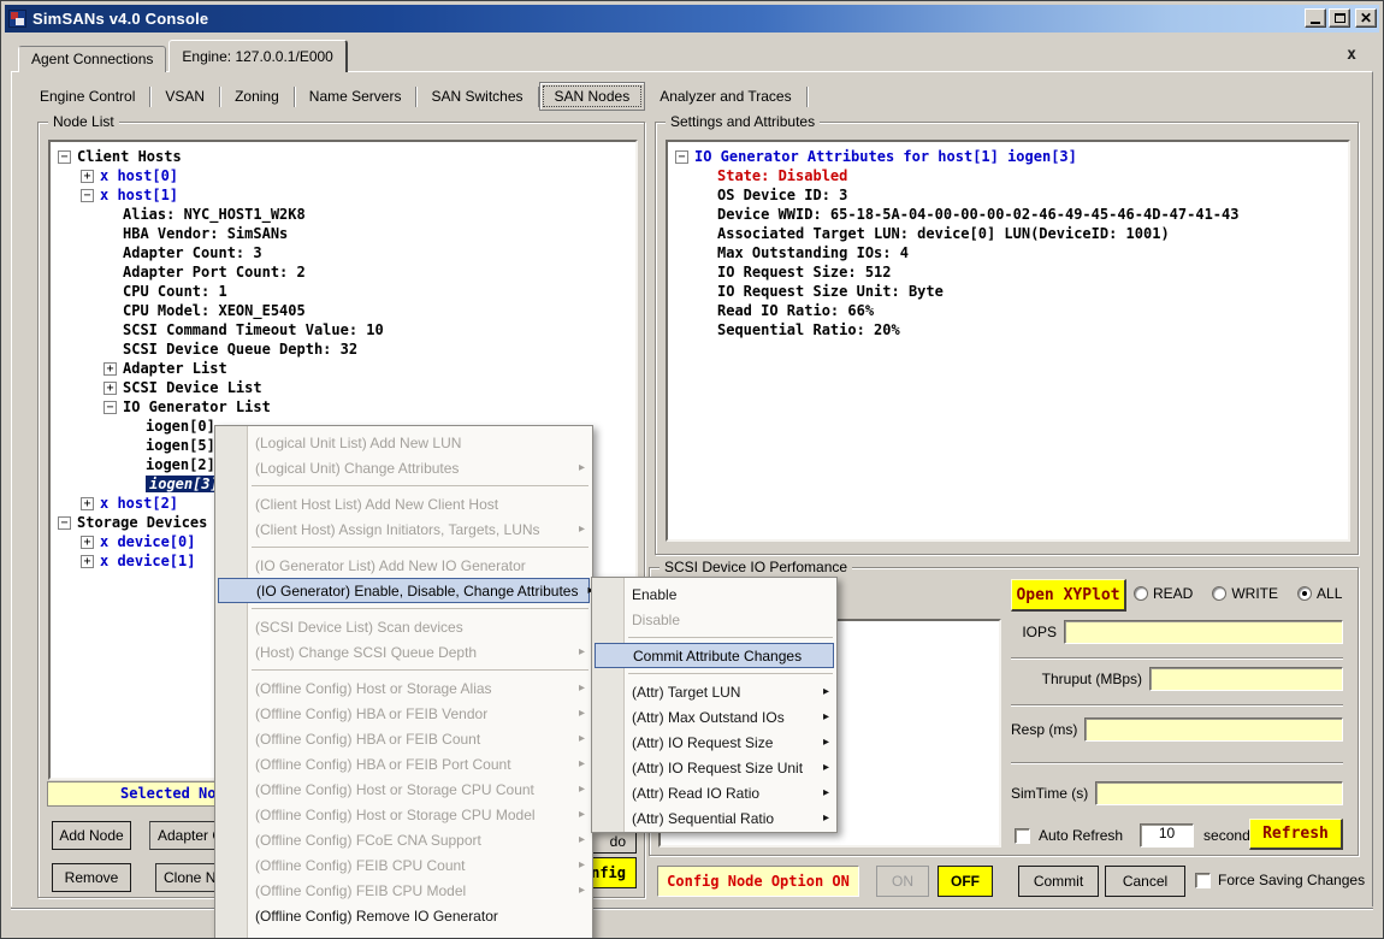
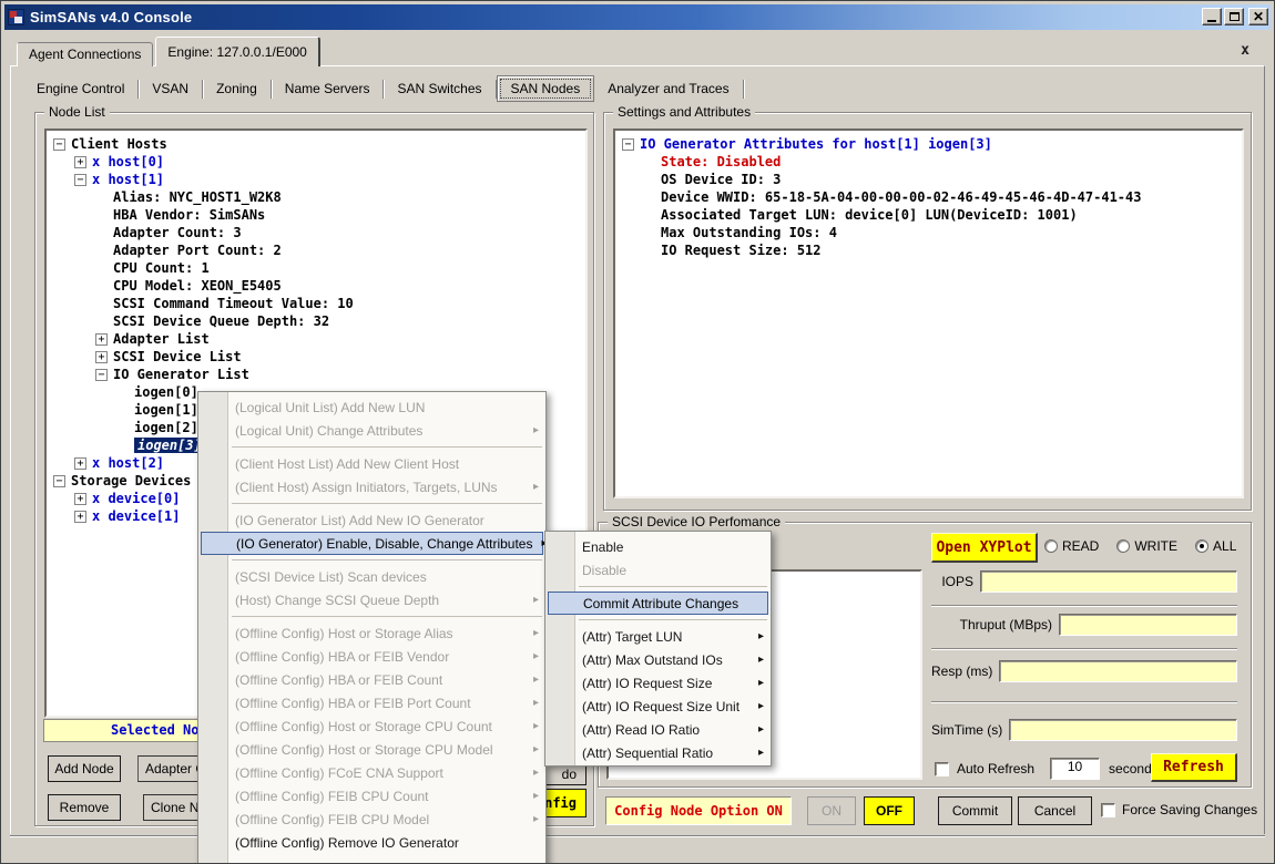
  SimSANs v4.0 Console
  ✕
  Agent Connections
  Engine: 127.0.0.1/E000
  x
  Engine Control
  VSAN
  Zoning
  Name Servers
  SAN Switches
  SAN Nodes
  Analyzer and Traces
  Node List
  −
  Client Hosts
  +
  x host[0]
  −
  x host[1]
  Alias: NYC_HOST1_W2K8
  HBA Vendor: SimSANs
  Adapter Count: 3
  Adapter Port Count: 2
  CPU Count: 1
  CPU Model: XEON_E5405
  SCSI Command Timeout Value: 10
  SCSI Device Queue Depth: 32
  +
  Adapter List
  +
  SCSI Device List
  −
  IO Generator List
  iogen[0]
- iogen[5]
+ iogen[1]
  iogen[2]
  iogen[3
  +
  x host[2]
  −
  Storage Devices
  +
  x device[0]
  +
  x device[1]
  Selected No
  Add Node
  Adapter
  Remove
  Clone N
  do
  nfig
  Settings and Attributes
  −
  IO Generator Attributes for host[1] iogen[3]
  State: Disabled
  OS Device ID: 3
  Device WWID: 65-18-5A-04-00-00-00-02-46-49-45-46-4D-47-41-43
  Associated Target LUN: device[0] LUN(DeviceID: 1001)
  Max Outstanding IOs: 4
  IO Request Size: 512
- IO Request Size Unit: Byte
- Read IO Ratio: 66%
- Sequential Ratio: 20%
  SCSI Device IO Perfomance
  Open XYPlot
  READ
  WRITE
  ALL
  IOPS
  Thruput (MBps)
  Resp (ms)
  SimTime (s)
  Auto Refresh
  10
  second
  Refresh
  Config Node Option ON
  ON
  OFF
  Commit
  Cancel
  Force Saving Changes
  (Logical Unit List) Add New LUN
  (Logical Unit) Change Attributes
  ▸
  (Client Host List) Add New Client Host
  (Client Host) Assign Initiators, Targets, LUNs
  ▸
  (IO Generator List) Add New IO Generator
  (IO Generator) Enable, Disable, Change Attributes
  (SCSI Device List) Scan devices
  (Host) Change SCSI Queue Depth
  ▸
  (Offline Config) Host or Storage Alias
  ▸
  (Offline Config) HBA or FEIB Vendor
  ▸
  (Offline Config) HBA or FEIB Count
  ▸
  (Offline Config) HBA or FEIB Port Count
  ▸
  (Offline Config) Host or Storage CPU Count
  ▸
  (Offline Config) Host or Storage CPU Model
  ▸
  (Offline Config) FCoE CNA Support
  ▸
  (Offline Config) FEIB CPU Count
  ▸
  (Offline Config) FEIB CPU Model
  ▸
  (Offline Config) Remove IO Generator
  Enable
  Disable
  Commit Attribute Changes
  (Attr) Target LUN
  ▸
  (Attr) Max Outstand IOs
  ▸
  (Attr) IO Request Size
  ▸
  (Attr) IO Request Size Unit
  ▸
  (Attr) Read IO Ratio
  ▸
  (Attr) Sequential Ratio
  ▸
